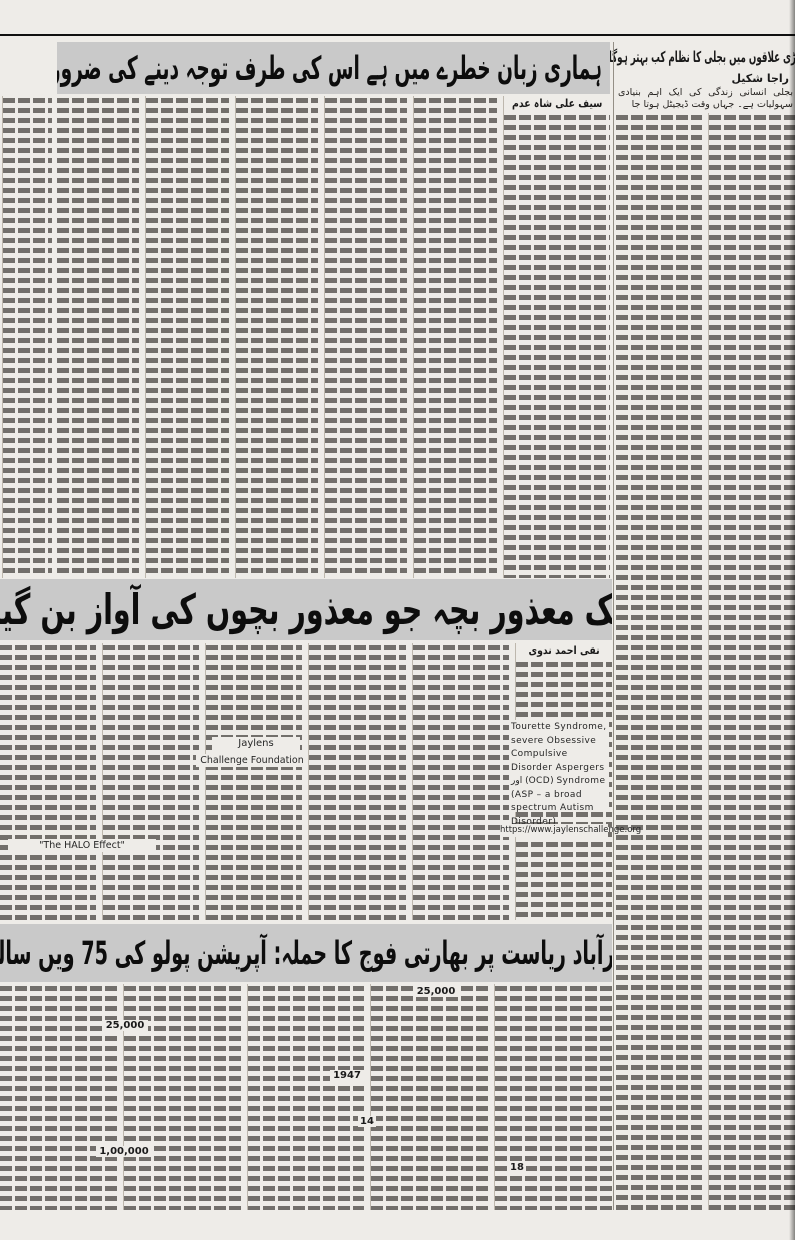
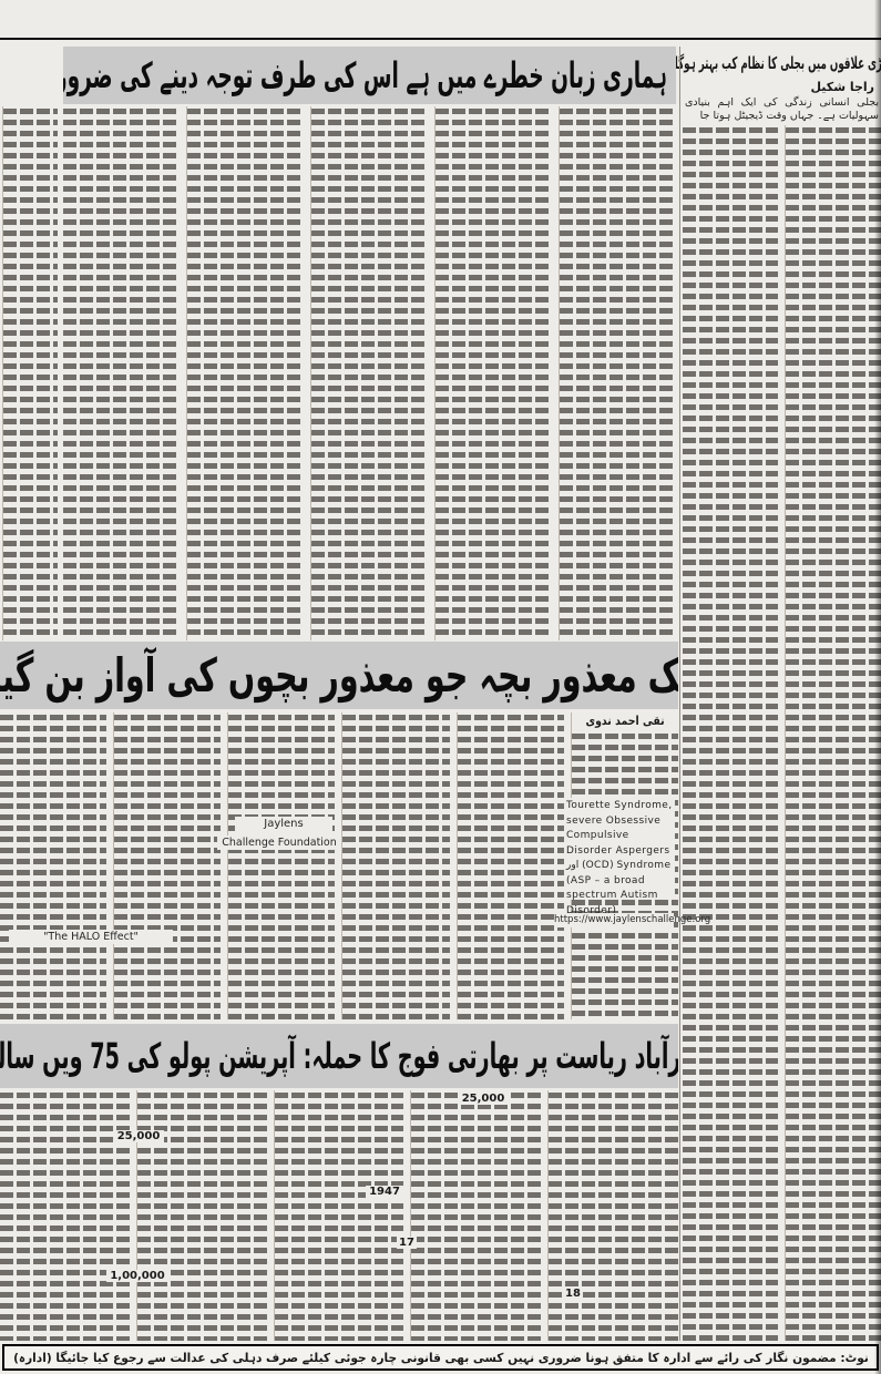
  ی علاقوں میں بجلی کا نظام کب بہتر ہوگا
  راجا شکیل
  جلی انسانی زندگی کی ایک اہم بنیادیہولیات ہے۔ جہاں وقت ڈیجیٹل ہوتا جا
  ہماری زبان خطرے میں ہے اس کی طرف توجہ دینے کی ضرو
- سیف علی شاہ عدم
  ک معذور بچہ جو معذور بچوں کی آواز بن گی
  نقی احمد ندوی
  Tourette Syndrome, severe Obsessive Compulsive Disorder Aspergers اور (OCD) Syndrome (ASP – a broad spectrum Autism Disorder)
  https://www.jaylenschallenge.org
  Jaylens
  Challenge Foundation
  "The HALO Effect"
  رآباد ریاست پر بھارتی فوج کا حملہ: آپریشن پولو کی 75 ویں سال
  25,000
  25,000
  1,00,000
  1947
- 14
+ 17
  18
+ نوٹ: مضمون نگار کی رائے سے ادارہ کا متفق ہونا ضروری نہیں کسی بھی قانونی چارہ جوئی کیلئے صرف دہلی کی عدالت سے رجوع کیا جائیگا (ادارہ)
